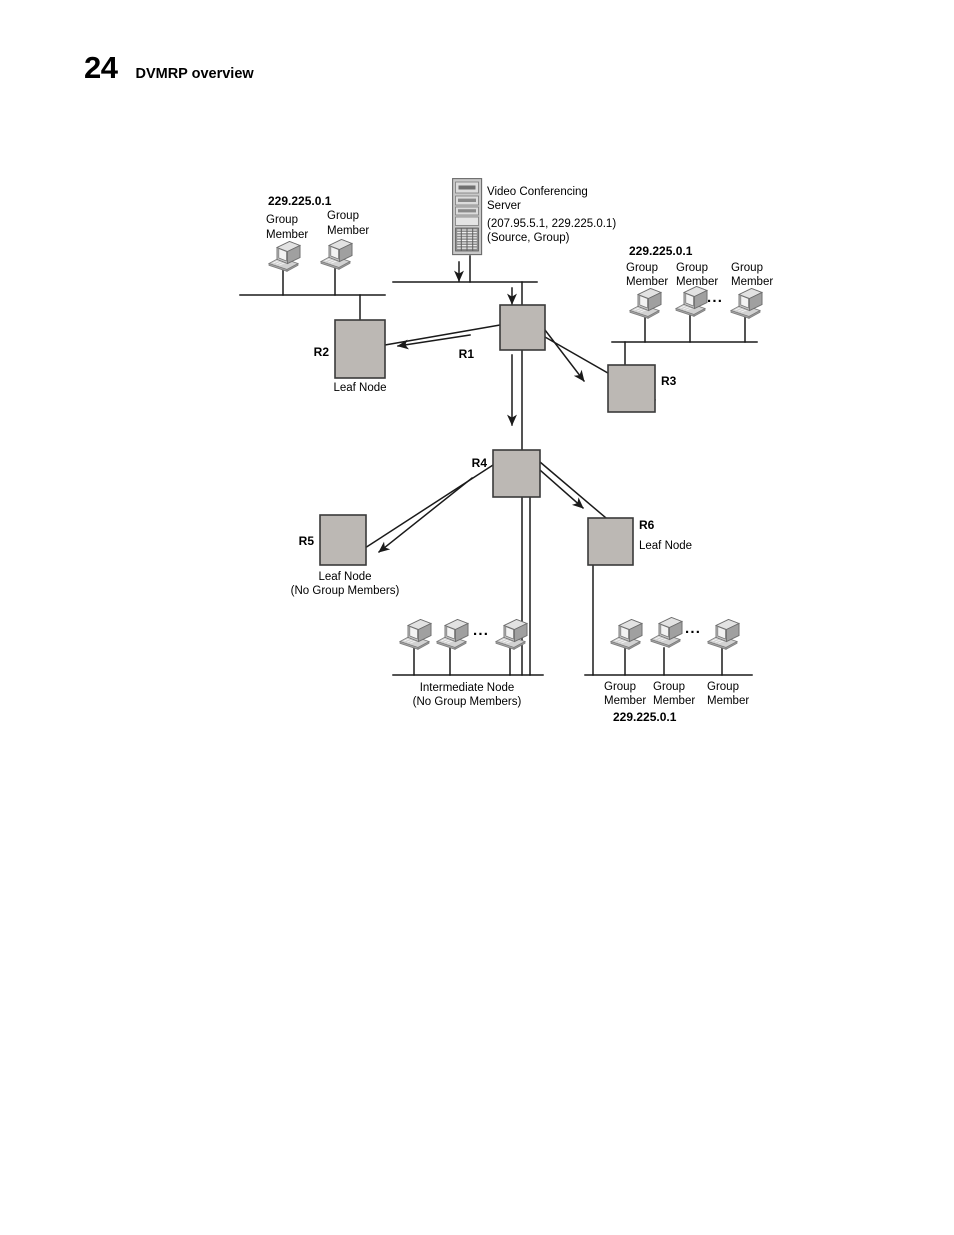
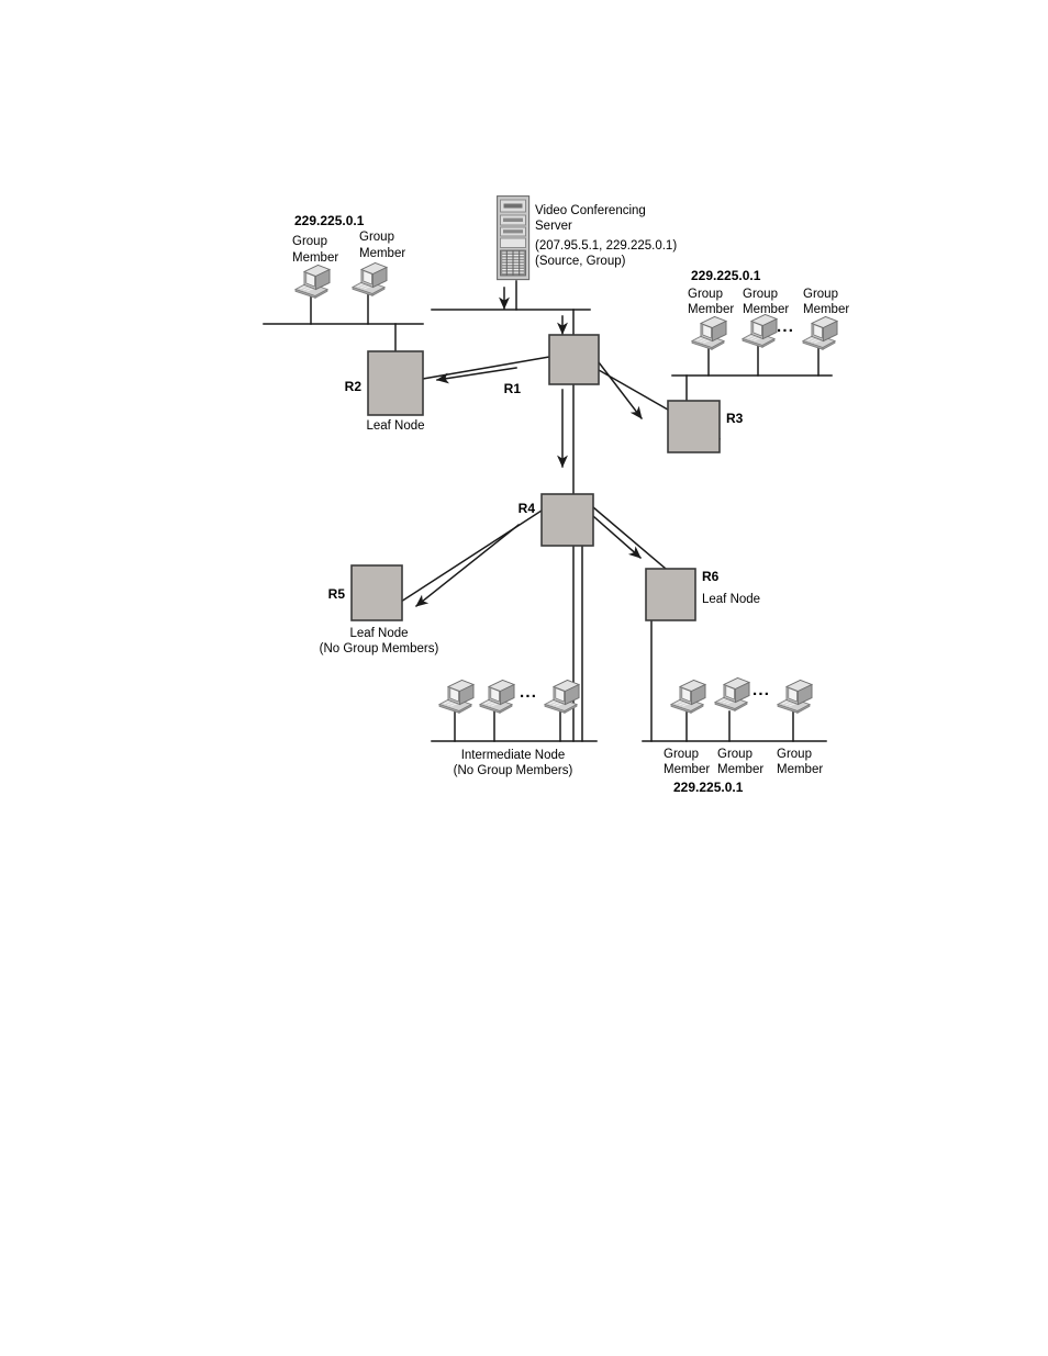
- 24
- DVMRP overview
  Video Conferencing
  Server
  (207.95.5.1, 229.225.0.1)
  (Source, Group)
  229.225.0.1
  Group
  Member
  Group
  Member
  229.225.0.1
  Group
  Member
  Group
  Member
  ...
  Group
  Member
  R1
  R2
  Leaf Node
  R3
  R4
  R5
  Leaf Node
  (No Group Members)
  R6
  Leaf Node
  ...
  Intermediate Node
  (No Group Members)
  ...
  Group
  Member
  Group
  Member
  Group
  Member
  229.225.0.1
